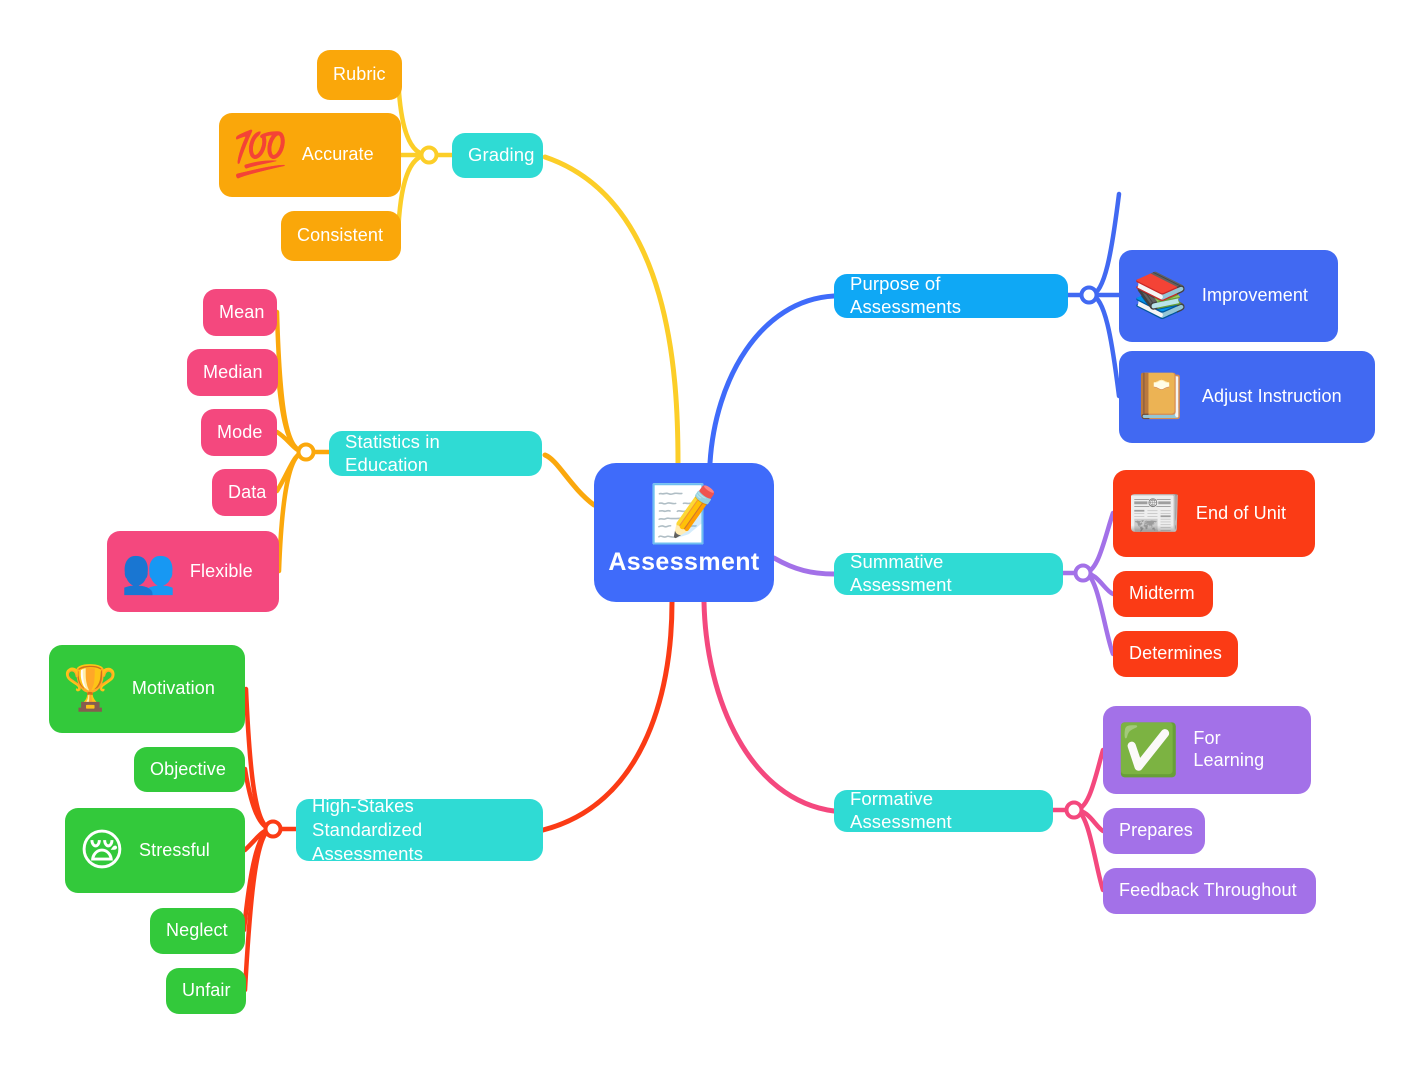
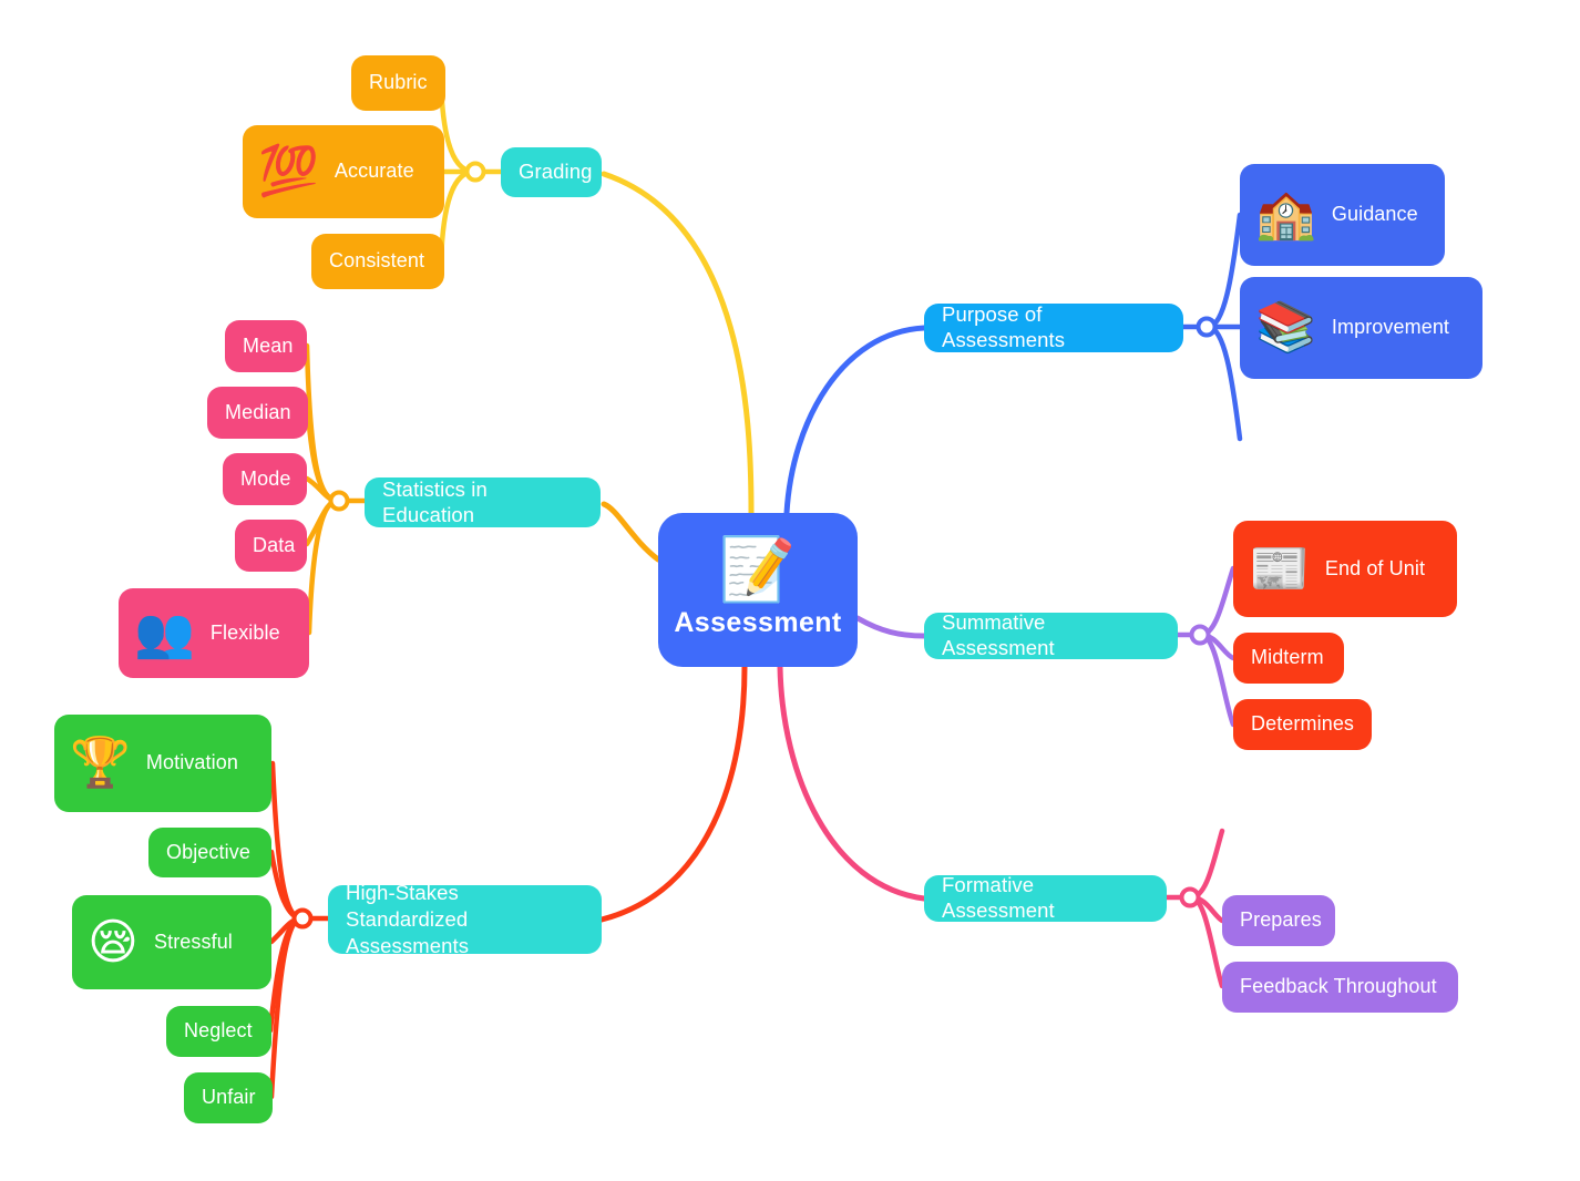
  📝
  Assessment
  Grading
  Rubric
  💯
  Accurate
  Consistent
  Statistics in Education
  Mean
  Median
  Mode
  Data
  👥
  Flexible
  High-Stakes Standardized
  Assessments
  🏆
  Motivation
  Objective
  😪
  Stressful
  Neglect
  Unfair
  Purpose of Assessments
+ 🏫
+ Guidance
  📚
  Improvement
- 📔
- Adjust Instruction
  Summative Assessment
  📰
  End of Unit
  Midterm
  Determines
  Formative Assessment
- ✅
- For Learning
  Prepares
  Feedback Throughout
